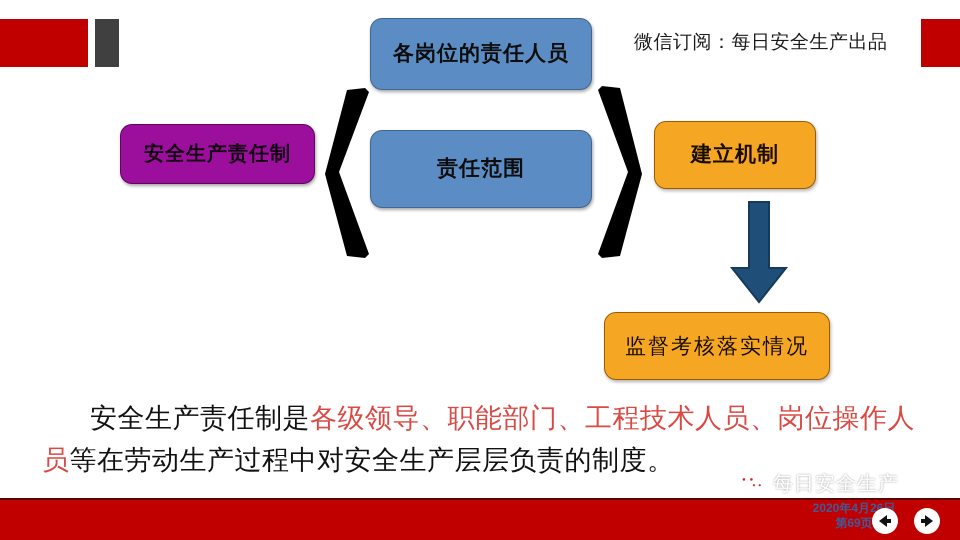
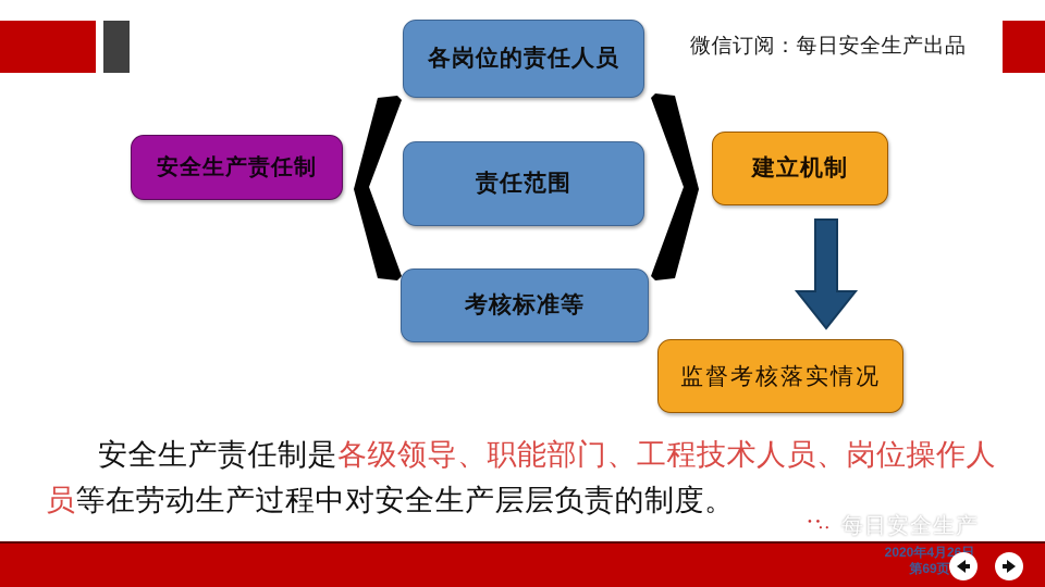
  微信订阅：每日安全生产出品
  安全生产责任制
  各岗位的责任人员
  责任范围
+ 考核标准等
  建立机制
  监督考核落实情况
  安全生产责任制是各级领导、职能部门、工程技术人员、岗位操作人员等在劳动生产过程中对安全生产层层负责的制度。
  每日安全生产
  2020年4月2
  第69页
